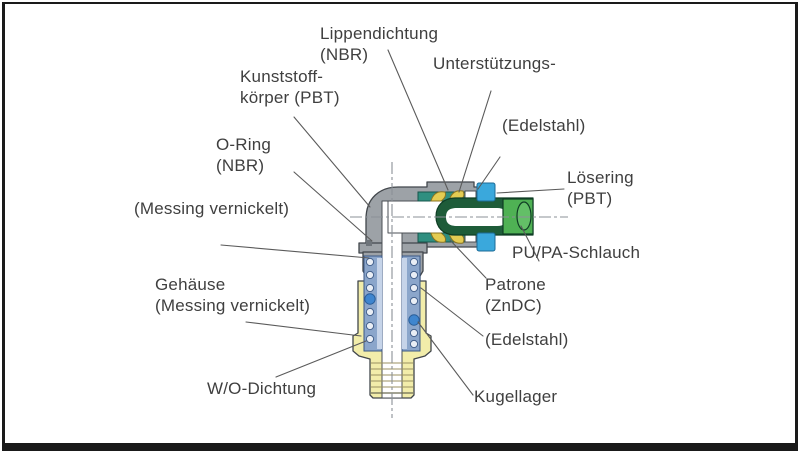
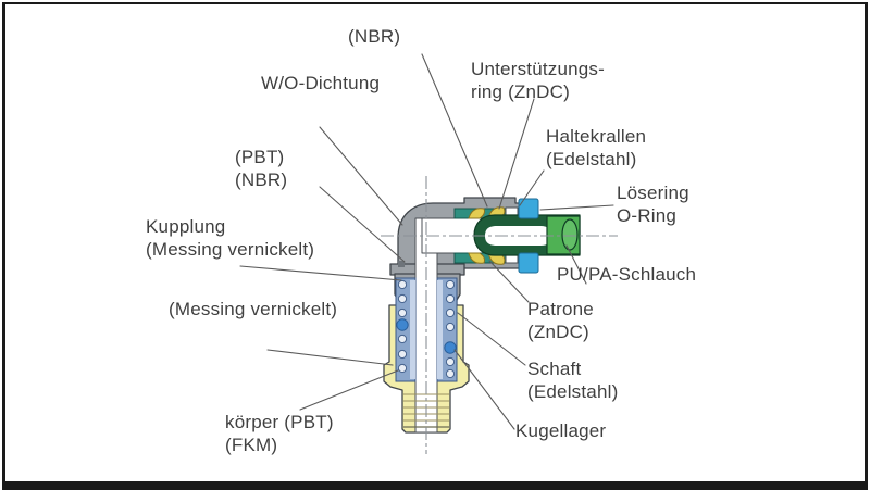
- Lippendichtung
  (NBR)
  Unterstützungs-
+ ring (ZnDC)
+ Haltekrallen
  (Edelstahl)
  Lösering
- (PBT)
+ O-Ring
- Kunststoff-
- körper (PBT)
+ W/O-Dichtung
- O-Ring
+ (PBT)
  (NBR)
+ Kupplung
  (Messing vernickelt)
- Gehäuse
  (Messing vernickelt)
- W/O-Dichtung
+ körper (PBT)
+ (FKM)
  PU/PA-Schlauch
  Patrone
  (ZnDC)
+ Schaft
  (Edelstahl)
  Kugellager
